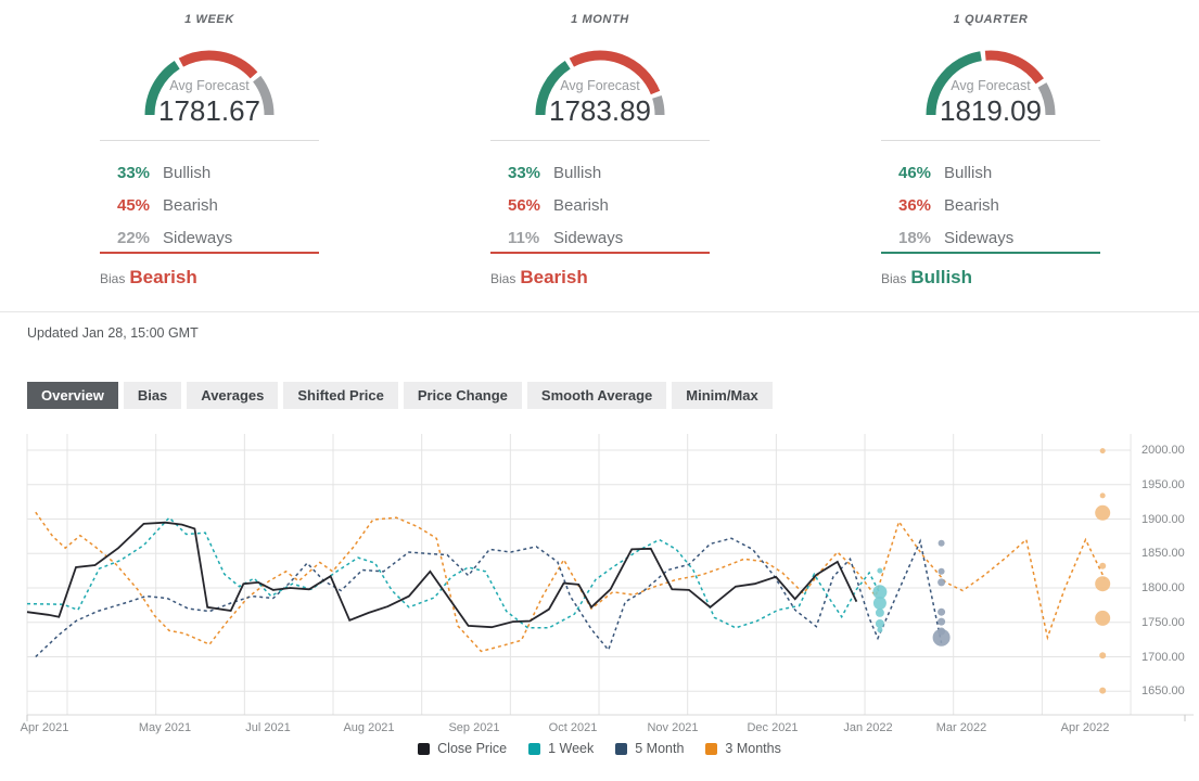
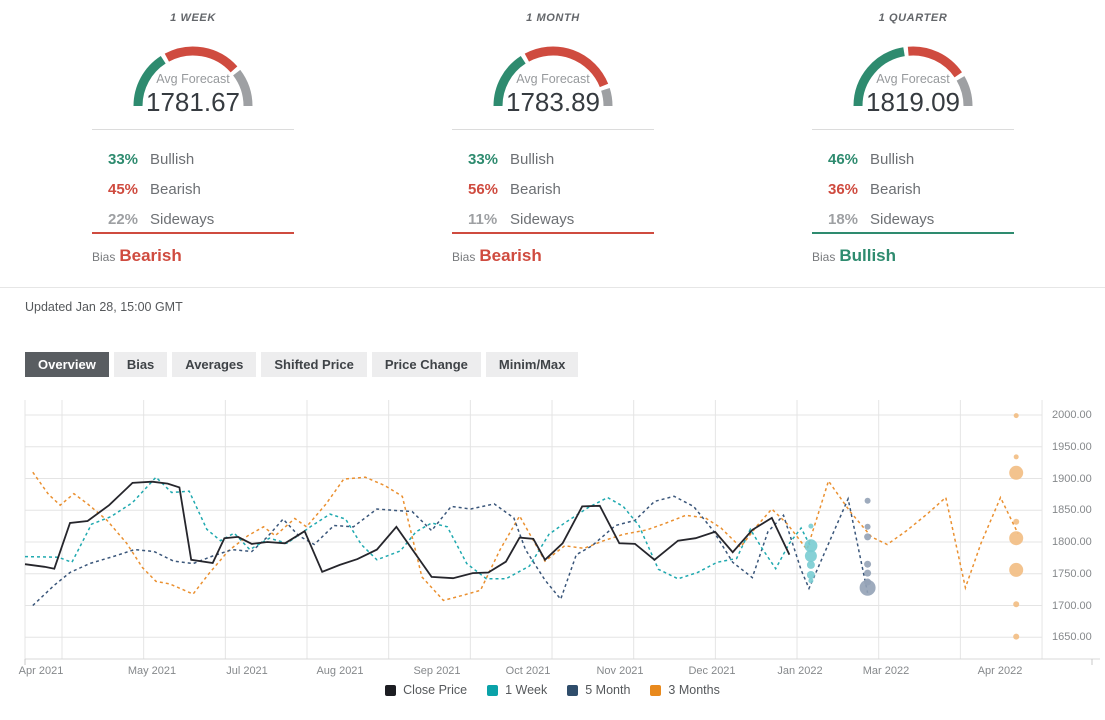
  1 WEEK
  Avg Forecast
  1781.67
  33%
  Bullish
  45%
  Bearish
  22%
  Sideways
  Bias Bearish
  1 MONTH
  Avg Forecast
  1783.89
  33%
  Bullish
  56%
  Bearish
  11%
  Sideways
  Bias Bearish
  1 QUARTER
  Avg Forecast
  1819.09
  46%
  Bullish
  36%
  Bearish
  18%
  Sideways
  Bias Bullish
  Updated Jan 28, 15:00 GMT
  Overview
  Bias
  Averages
  Shifted Price
  Price Change
- Smooth Average
  Minim/Max
  Apr 2021
  May 2021
  Jul 2021
  Aug 2021
  Sep 2021
  Oct 2021
  Nov 2021
  Dec 2021
  Jan 2022
  Mar 2022
  Apr 2022
  2000.00
  1950.00
  1900.00
  1850.00
  1800.00
  1750.00
  1700.00
  1650.00
  Close Price
  1 Week
  5 Month
  3 Months
